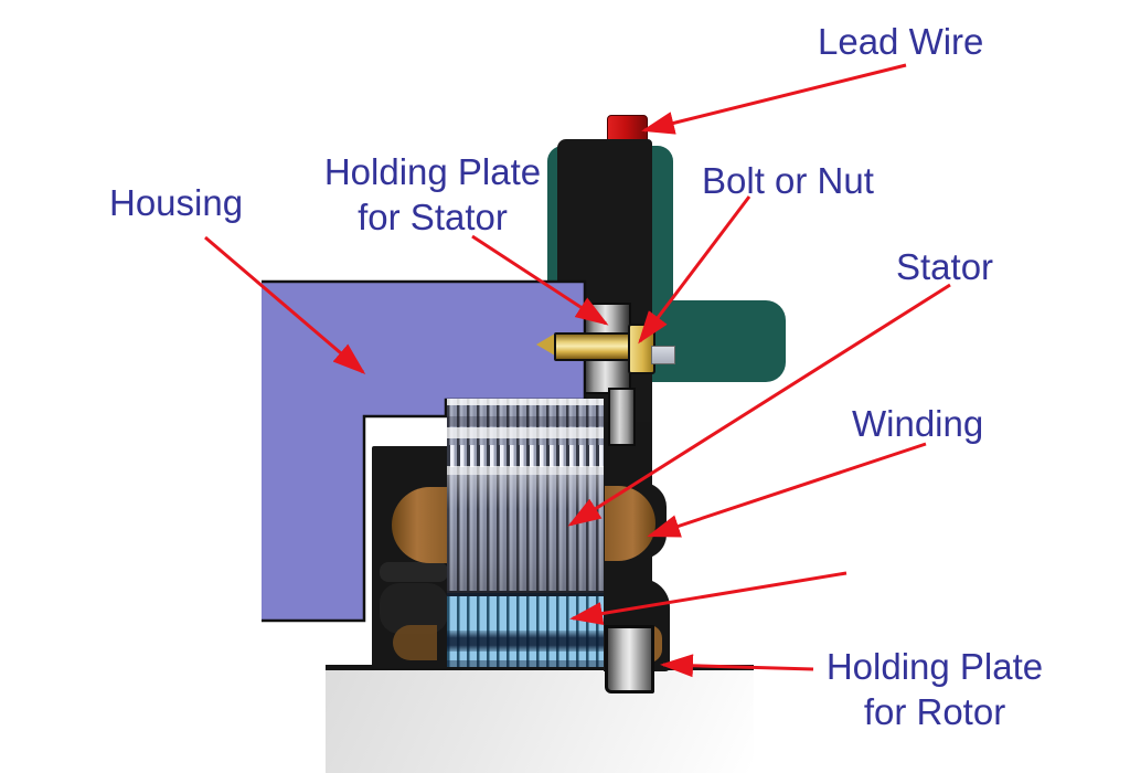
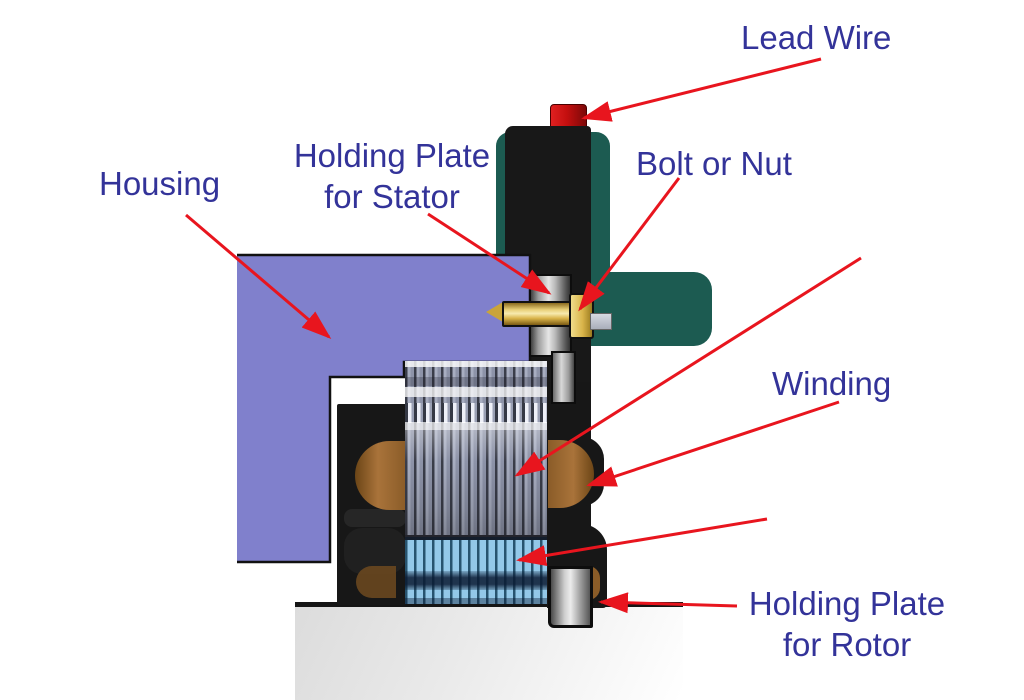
  Lead Wire
  Housing
  Holding Plate
  for Stator
  Bolt or Nut
- Stator
  Winding
  Holding Plate
  for Rotor
